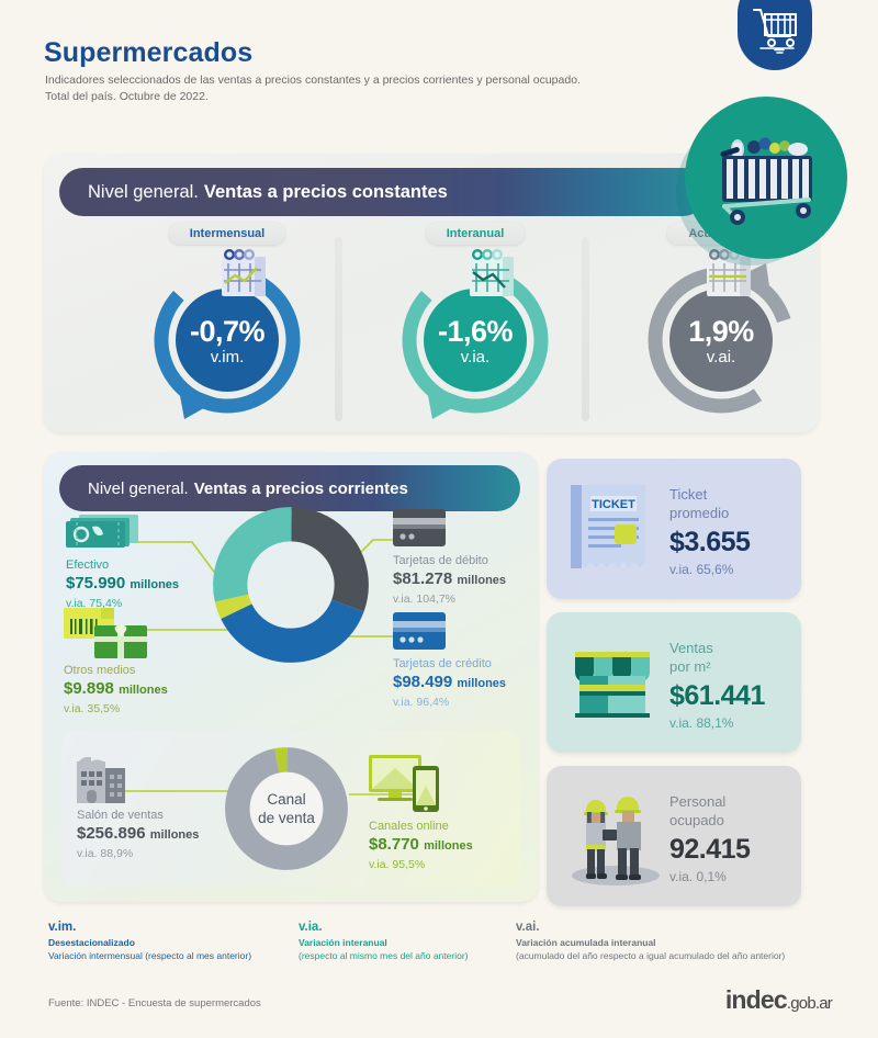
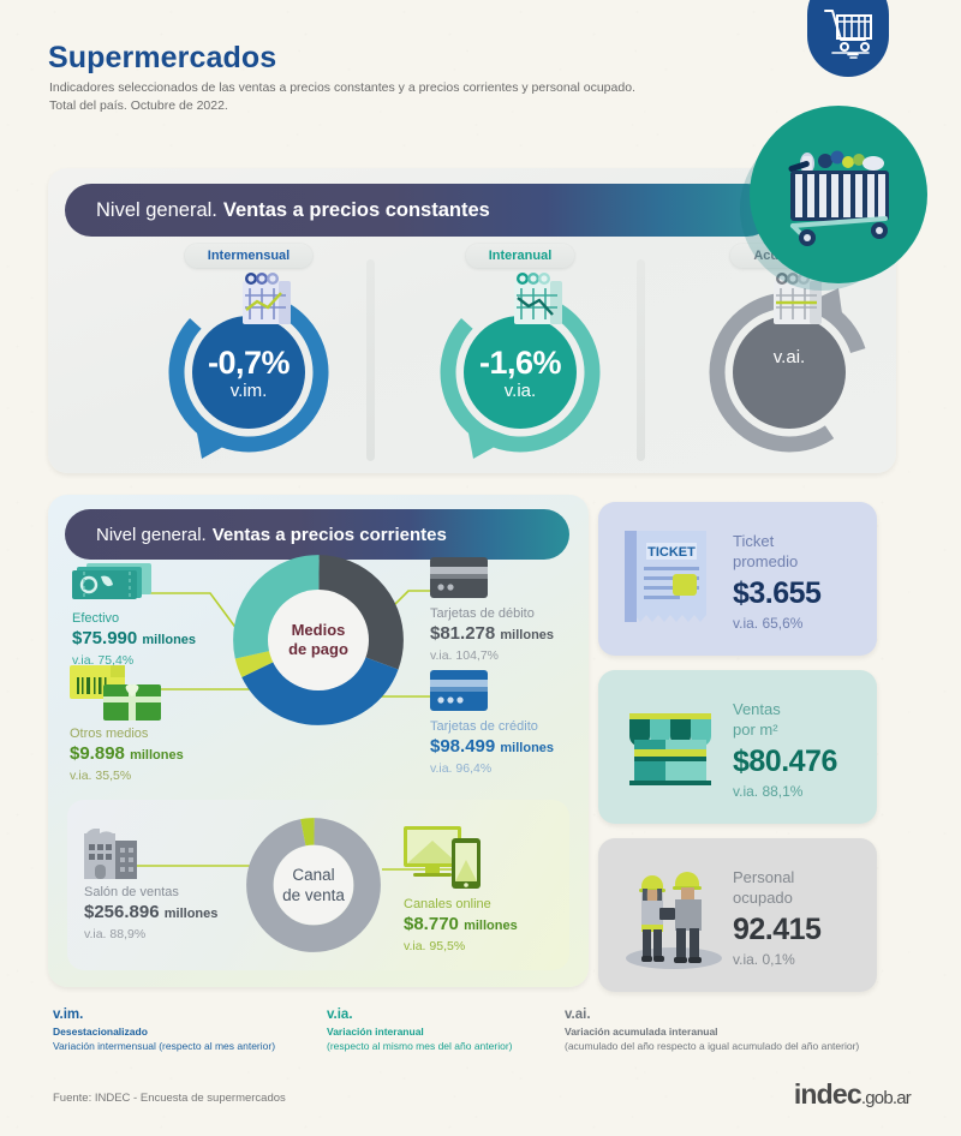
  Supermercados
  Indicadores seleccionados de las ventas a precios constantes y a precios corrientes y personal ocupado.
  Total del país. Octubre de 2022.
  Nivel general.
  Ventas a precios constantes
  Intermensual
  -0,7%
  v.im.
  Interanual
  -1,6%
  v.ia.
- 1,9%
  v.ai.
  Nivel general.
  Ventas a precios corrientes
+ Medios
+ de pago
  Efectivo
  $75.990 millones
  v.ia. 75,4%
  Otros medios
  $9.898 millones
  v.ia. 35,5%
  Tarjetas de débito
  $81.278 millones
  v.ia. 104,7%
  Tarjetas de crédito
  $98.499 millones
  v.ia. 96,4%
  Canal
  de venta
  Salón de ventas
  $256.896 millones
  v.ia. 88,9%
  Canales online
  $8.770 millones
  v.ia. 95,5%
  TICKET
  Ticket
  promedio
  $3.655
  v.ia. 65,6%
  Ventas
  por m²
- $61.441
+ $80.476
  v.ia. 88,1%
  Personal
  ocupado
  92.415
  v.ia. 0,1%
  v.im.
  Desestacionalizado
  Variación intermensual (respecto al mes anterior)
  v.ia.
  Variación interanual
  (respecto al mismo mes del año anterior)
  v.ai.
  Variación acumulada interanual
  (acumulado del año respecto a igual acumulado del año anterior)
  Fuente: INDEC - Encuesta de supermercados
  indec.gob.ar
